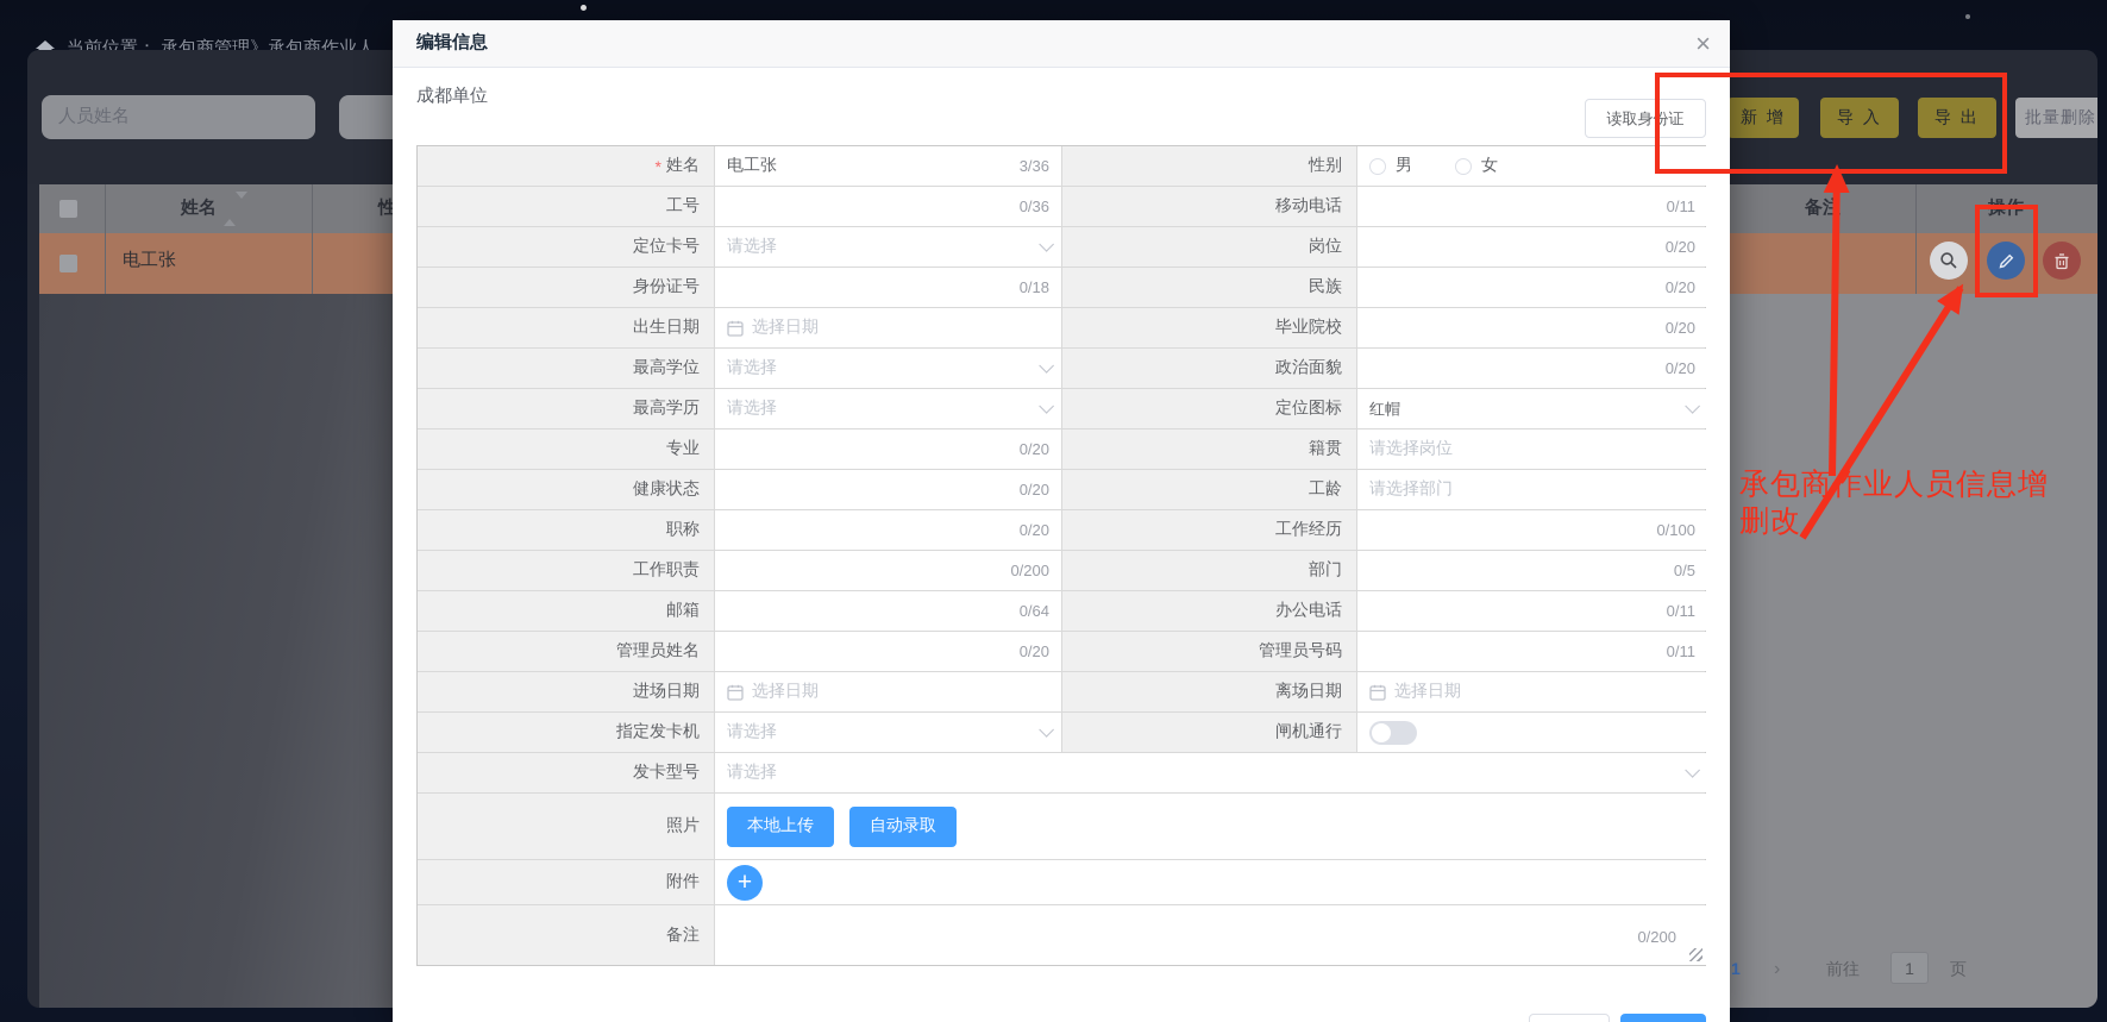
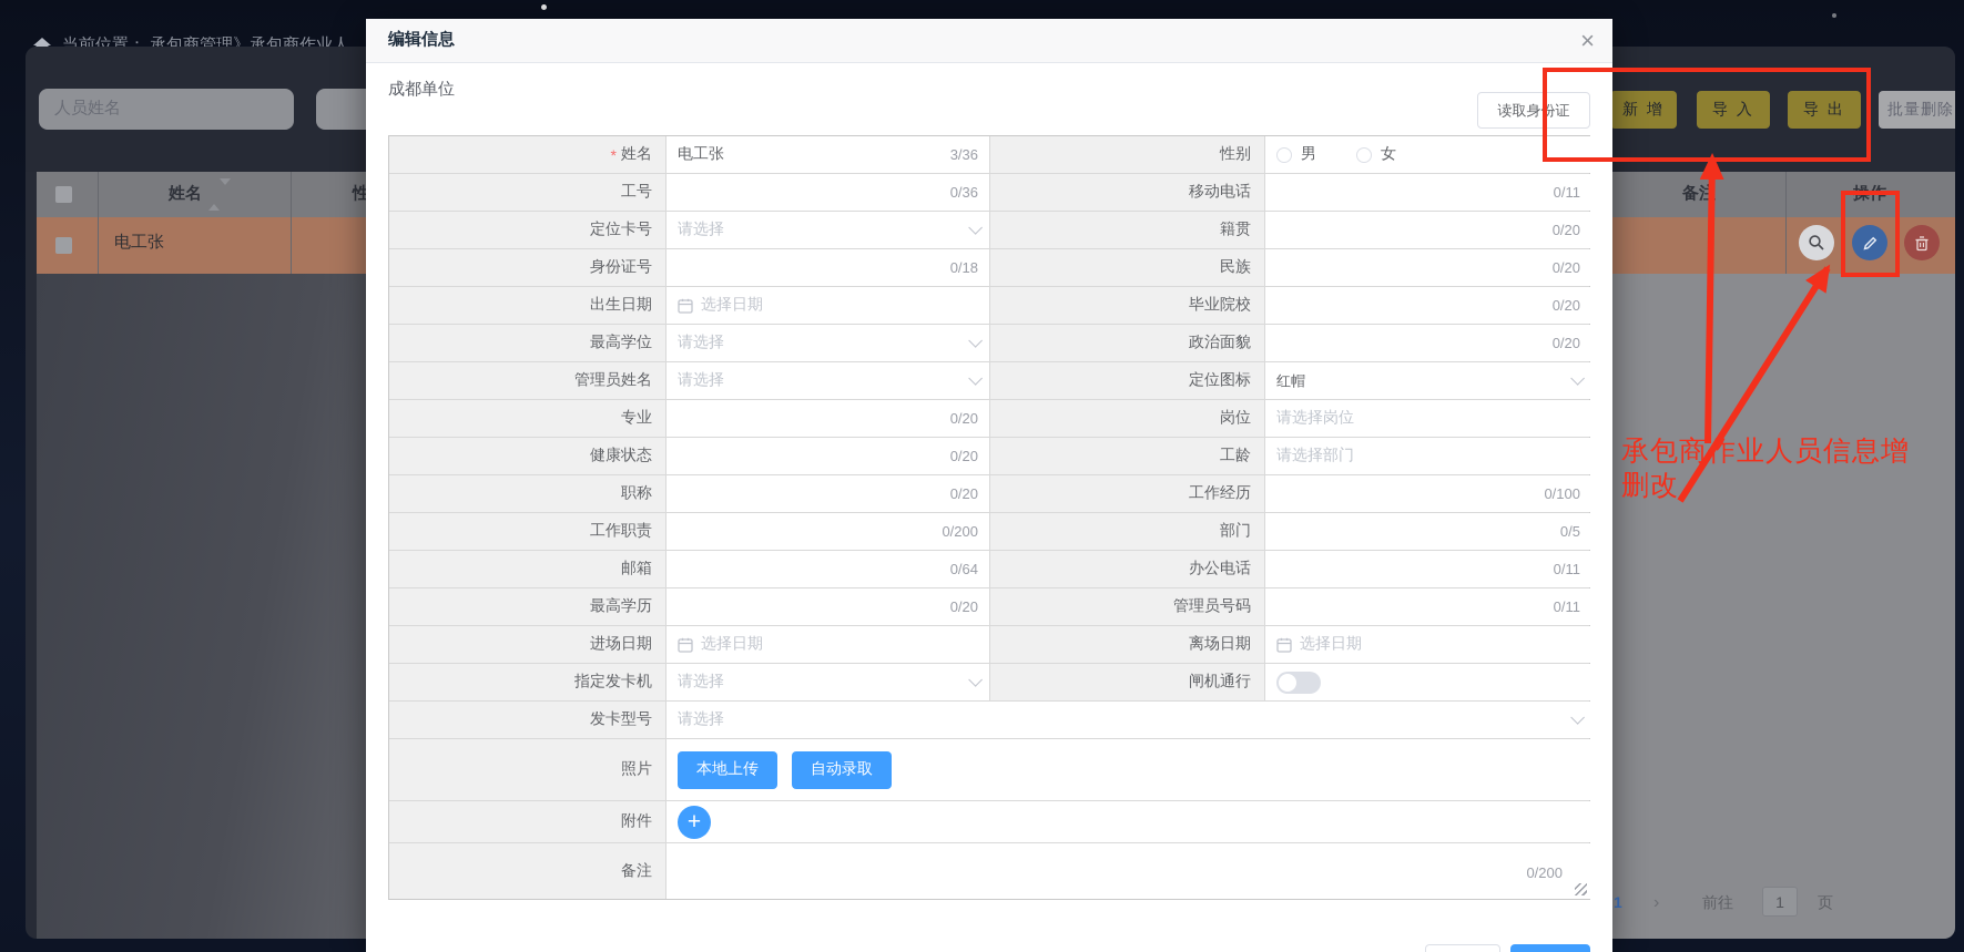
  当前位置： 承包商管理》承包商作业人
  人员姓名
  新 增
  导 入
  导 出
  批量删除
  姓名
  备注
  操作
  电工张
  1
  ›
  前往
  1
  页
  编辑信息
  ×
  成都单位
  读取身份证
  *
  姓名
  电工张
  3/36
  性别
  男
  女
  工号
  0/36
  移动电话
  0/11
  定位卡号
  请选择
- 岗位
+ 籍贯
  0/20
  身份证号
  0/18
  民族
  0/20
  出生日期
  选择日期
  毕业院校
  0/20
  最高学位
  请选择
  政治面貌
  0/20
- 最高学历
+ 管理员姓名
  请选择
  定位图标
  红帽
  专业
  0/20
- 籍贯
+ 岗位
  请选择岗位
  健康状态
  0/20
  工龄
  请选择部门
  职称
  0/20
  工作经历
  0/100
  工作职责
  0/200
  部门
  0/5
  邮箱
  0/64
  办公电话
  0/11
- 管理员姓名
+ 最高学历
  0/20
  管理员号码
  0/11
  进场日期
  选择日期
  离场日期
  选择日期
  指定发卡机
  请选择
  闸机通行
  发卡型号
  请选择
  照片
  本地上传
  自动录取
  附件
  +
  备注
  0/200
  承包商作业人员信息增删改
